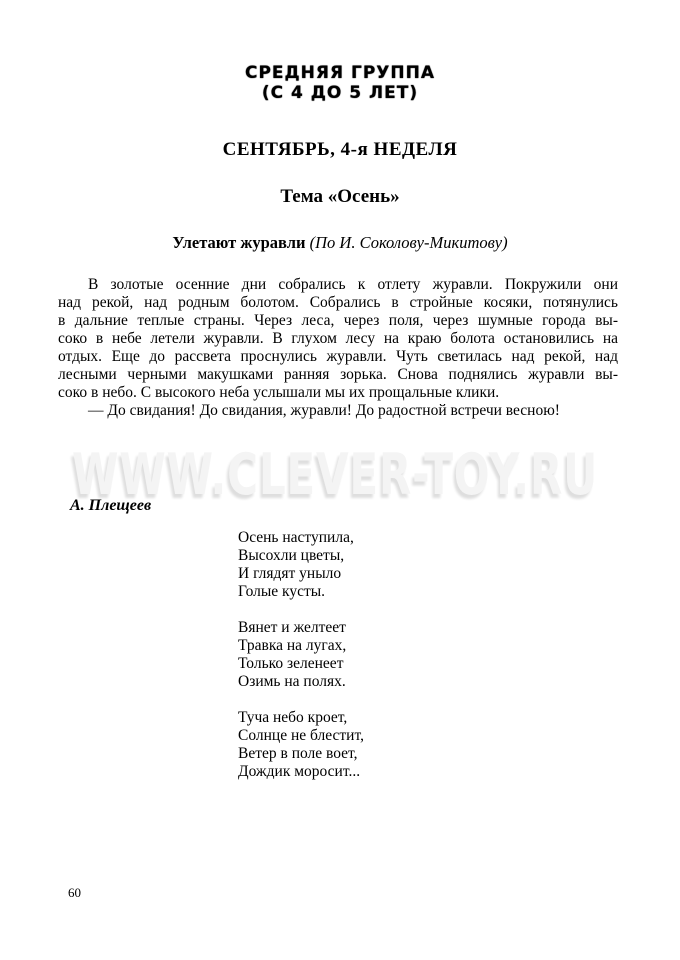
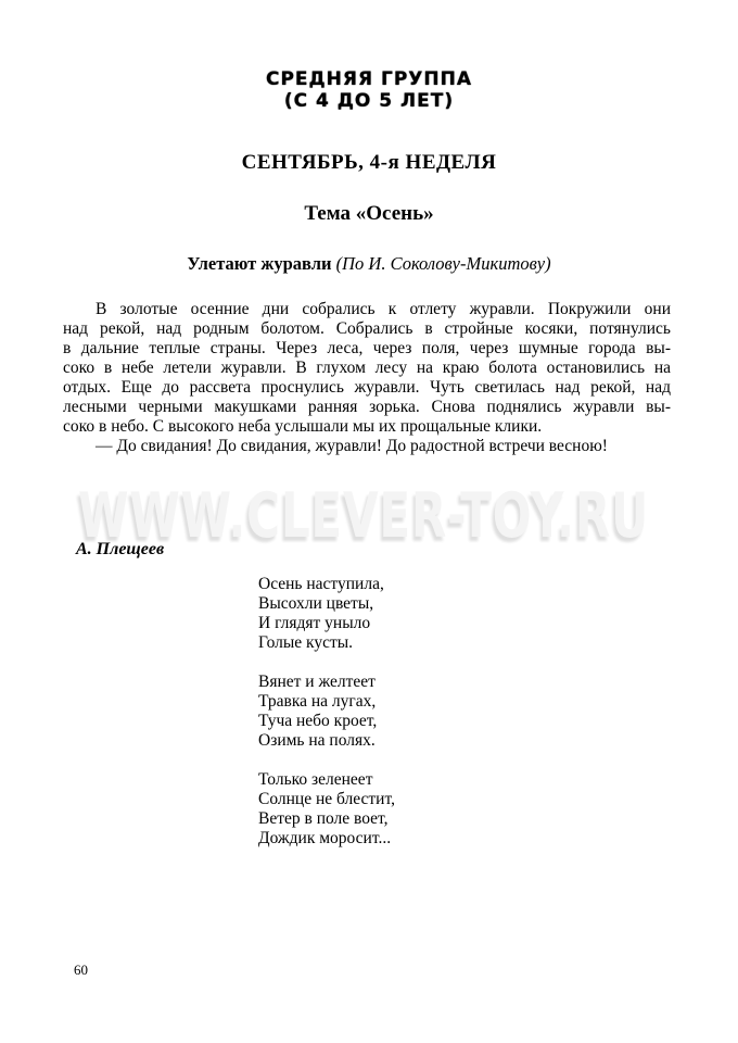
  СРЕДНЯЯ ГРУППА
  (С 4 ДО 5 ЛЕТ)
  СЕНТЯБРЬ, 4-я НЕДЕЛЯ
  Тема «Осень»
  Улетают журавли (По И. Соколову-Микитову)
  В золотые осенние дни собрались к отлету журавли. Покружили они
  над рекой, над родным болотом. Собрались в стройные косяки, потянулись
  в дальние теплые страны. Через леса, через поля, через шумные города вы-
  соко в небе летели журавли. В глухом лесу на краю болота остановились на
  отдых. Еще до рассвета проснулись журавли. Чуть светилась над рекой, над
  лесными черными макушками ранняя зорька. Снова поднялись журавли вы-
  соко в небо. С высокого неба услышали мы их прощальные клики.
  — До свидания! До свидания, журавли! До радостной встречи весною!
  WWW.CLEVER-TOY.RU
  А. Плещеев
  Осень наступила,
  Высохли цветы,
  И глядят уныло
  Голые кусты.
  Вянет и желтеет
  Травка на лугах,
- Только зеленеет
+ Туча небо кроет,
  Озимь на полях.
- Туча небо кроет,
+ Только зеленеет
  Солнце не блестит,
  Ветер в поле воет,
  Дождик моросит...
  60
